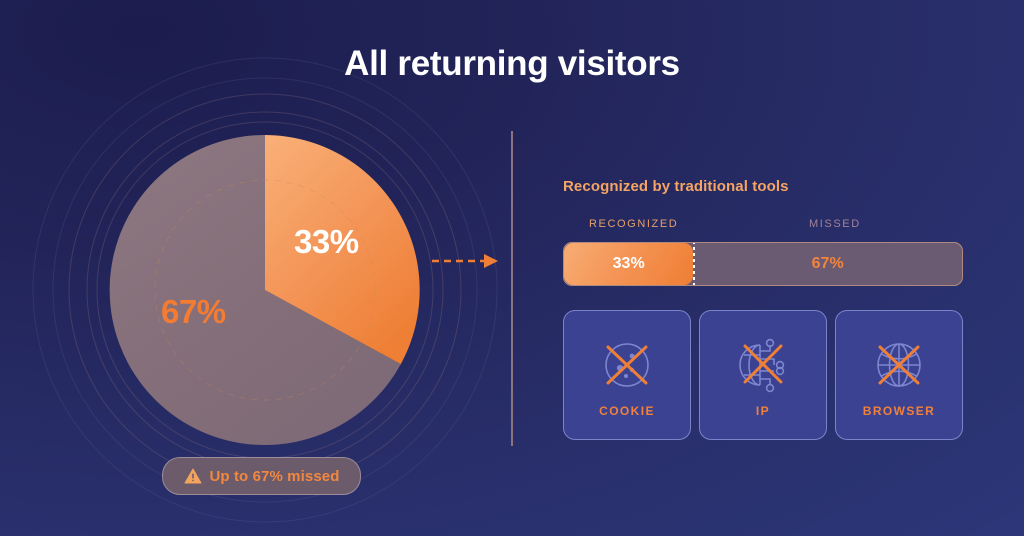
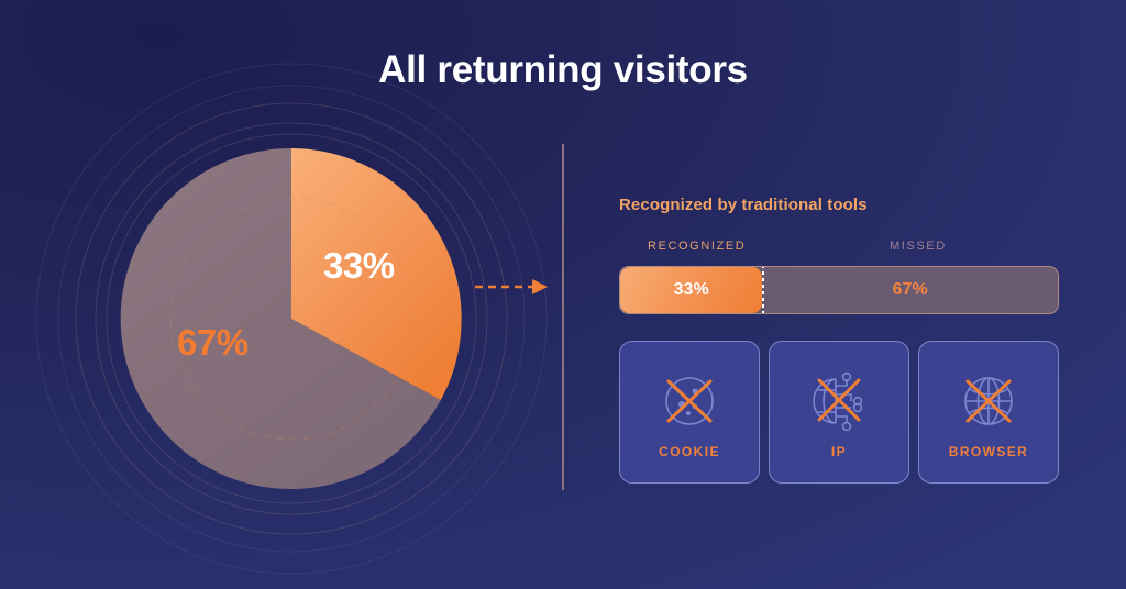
  All returning visitors
  33%
  67%
- Up to 67% missed
  Recognized by traditional tools
  RECOGNIZED
  MISSED
  33%
  67%
  COOKIE
  IP
  BROWSER
